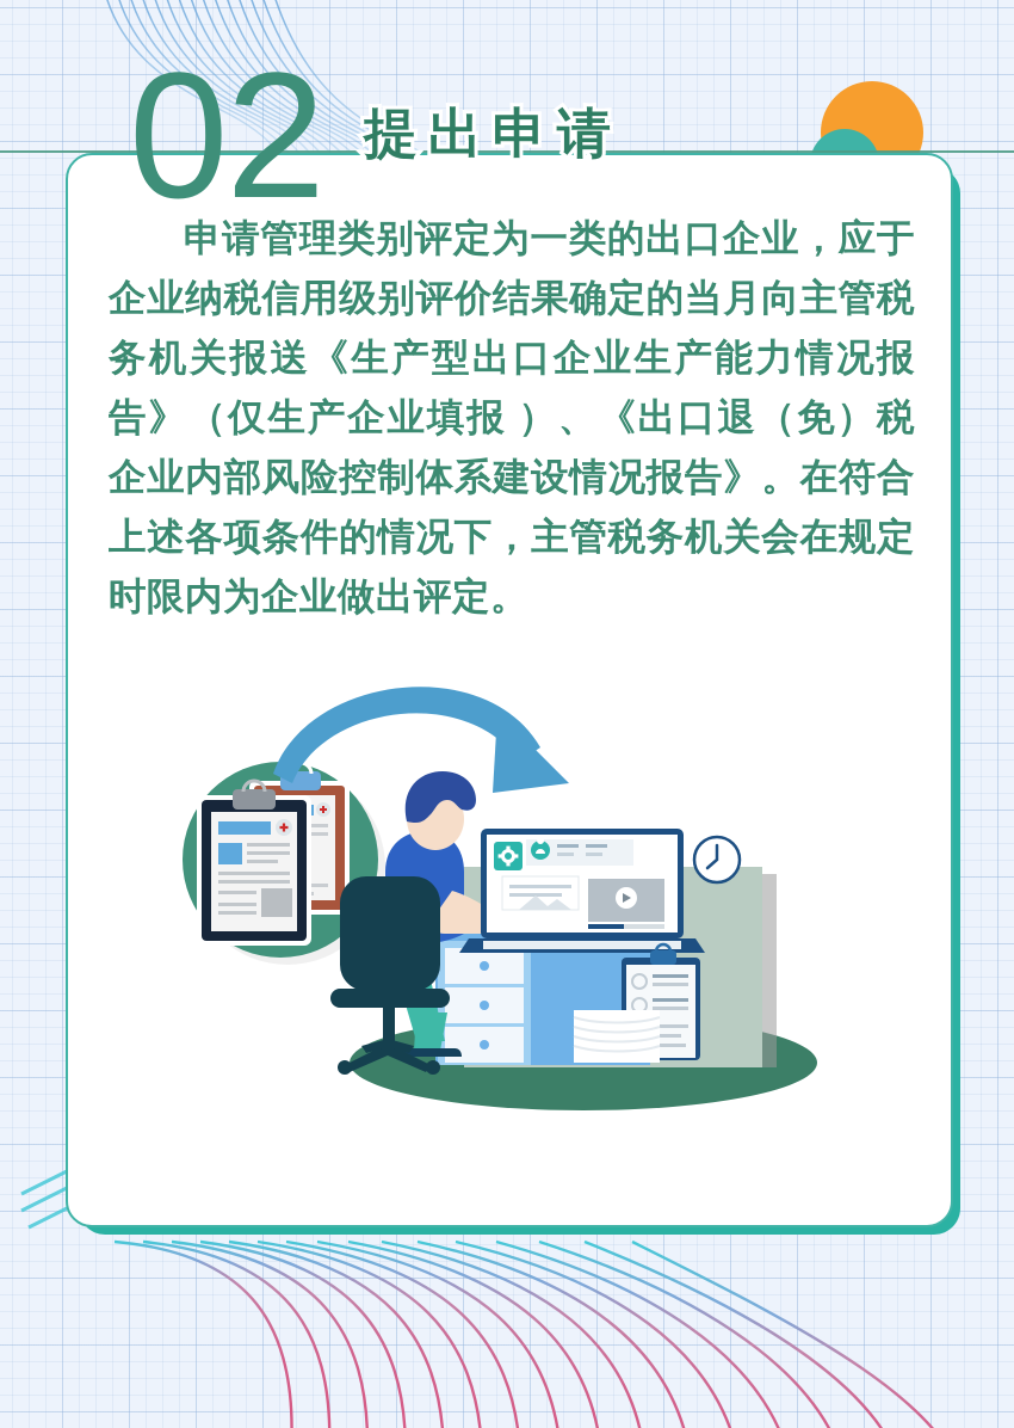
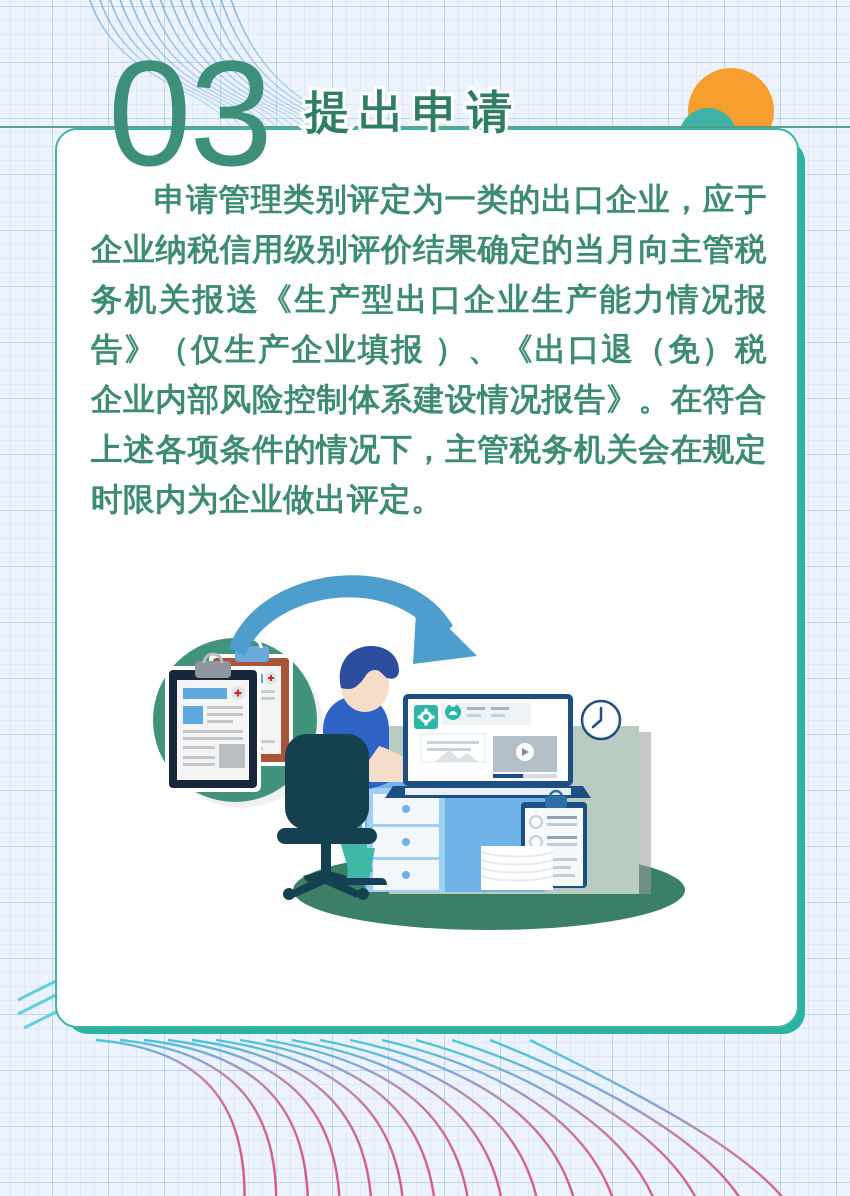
- 02
+ 03
  提出申请
  申请管理类别评定为一类的出口企业，应于企业纳税信用级别评价结果确定的当月向主管税务机关报送《生产型出口企业生产能力情况报告》（仅生产企业填报 ）、《出口退（免）税企业内部风险控制体系建设情况报告》。在符合上述各项条件的情况下，主管税务机关会在规定时限内为企业做出评定。
